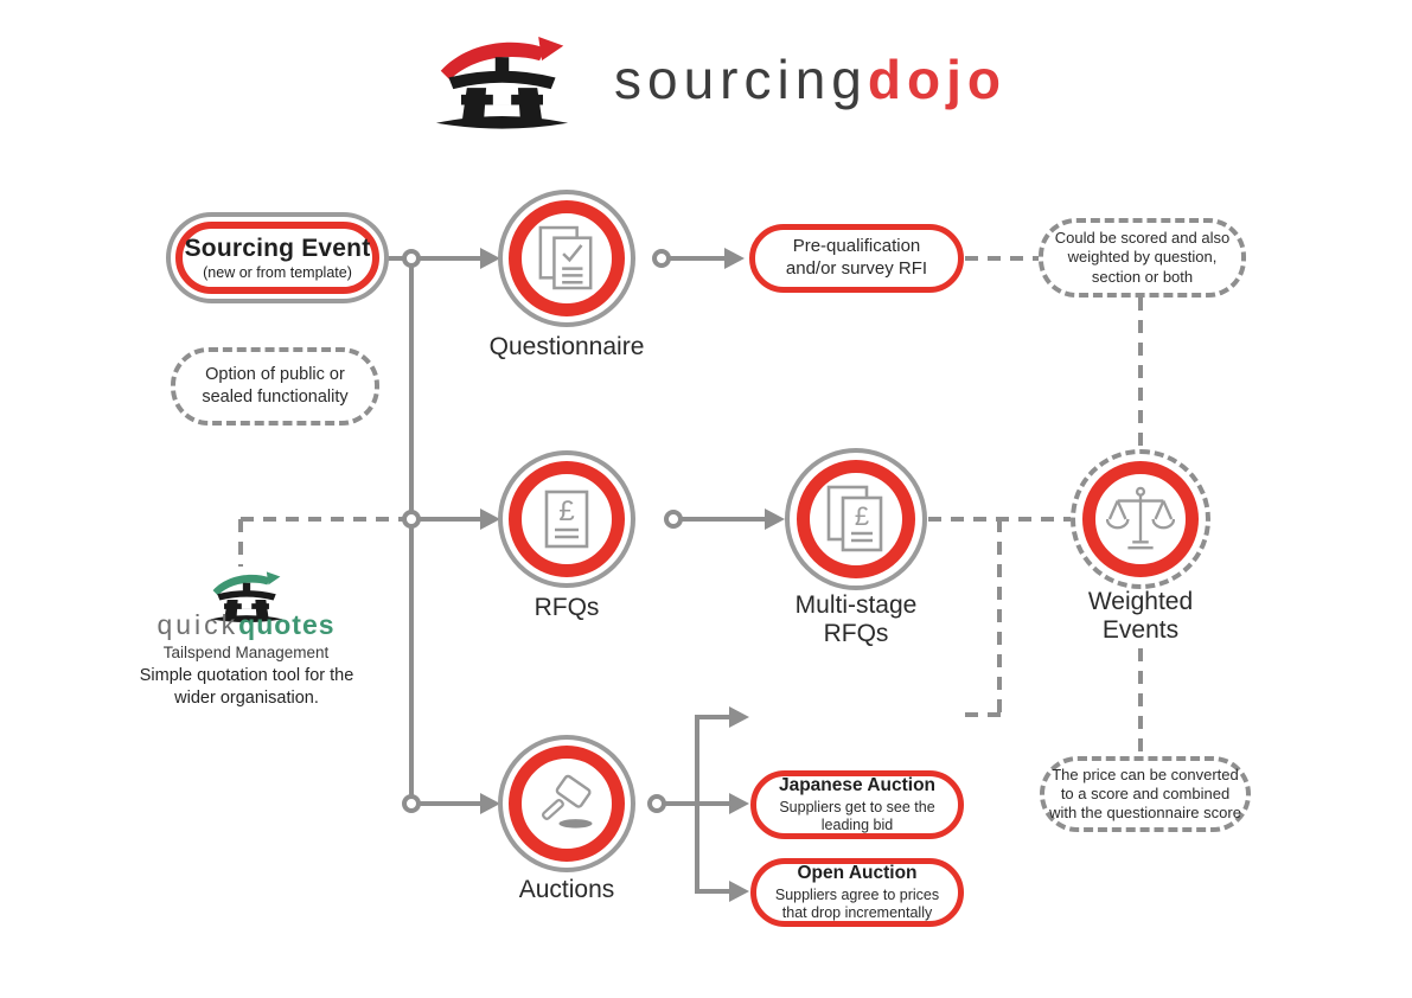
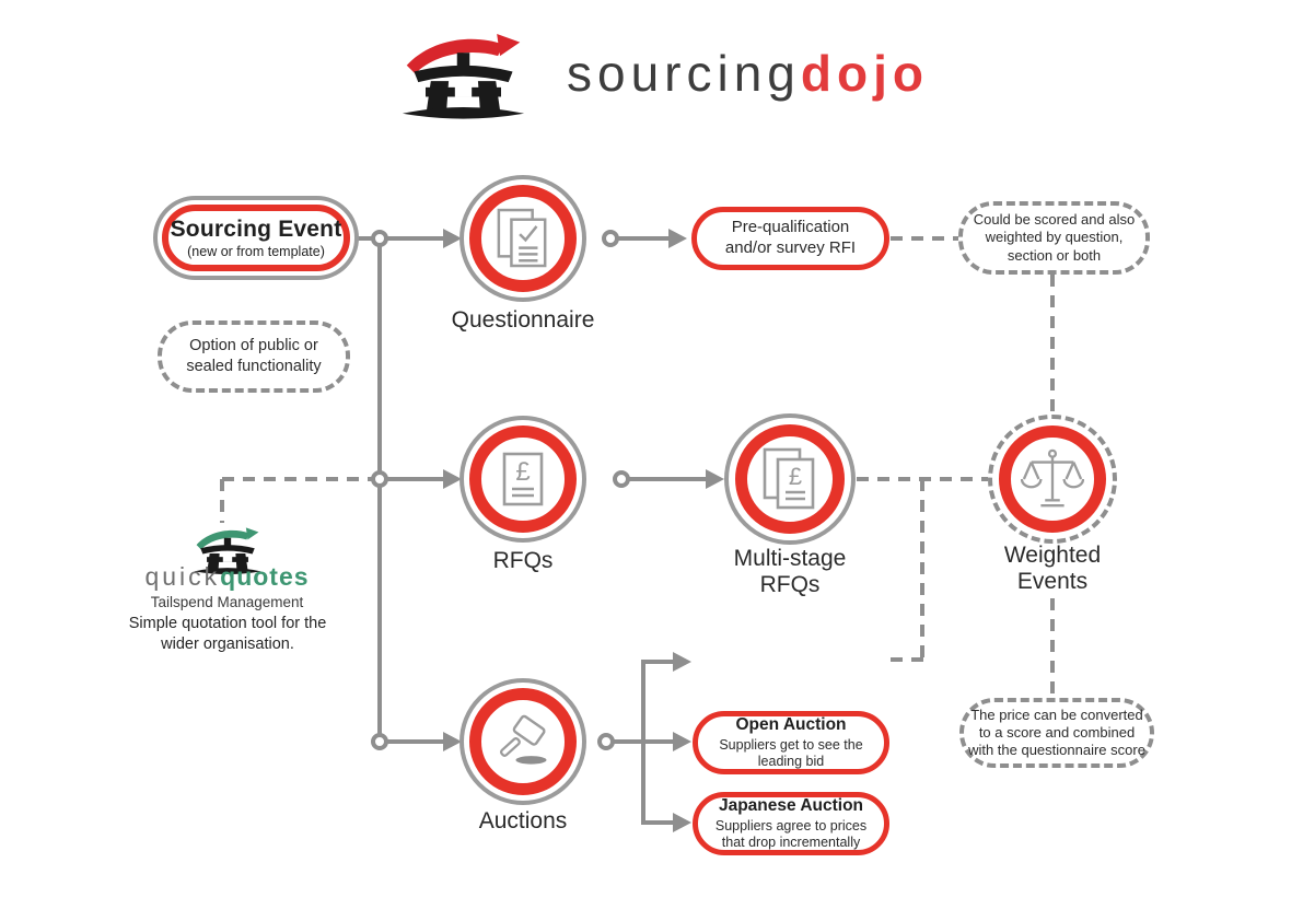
  sourcingdojo
  Sourcing Event
  (new or from template)
  Option of public or
  sealed functionality
  Questionnaire
  Pre-qualification
  and/or survey RFI
  Could be scored and also
  weighted by question,
  section or both
  £
  RFQs
  £
  Multi-stage
  RFQs
  Weighted
  Events
  The price can be converted
  to a score and combined
  with the questionnaire score
  Auctions
- Japanese Auction
+ Open Auction
  Suppliers get to see the
  leading bid
- Open Auction
+ Japanese Auction
  Suppliers agree to prices
  that drop incrementally
  quickquotes
  Tailspend Management
  Simple quotation tool for the
  wider organisation.
